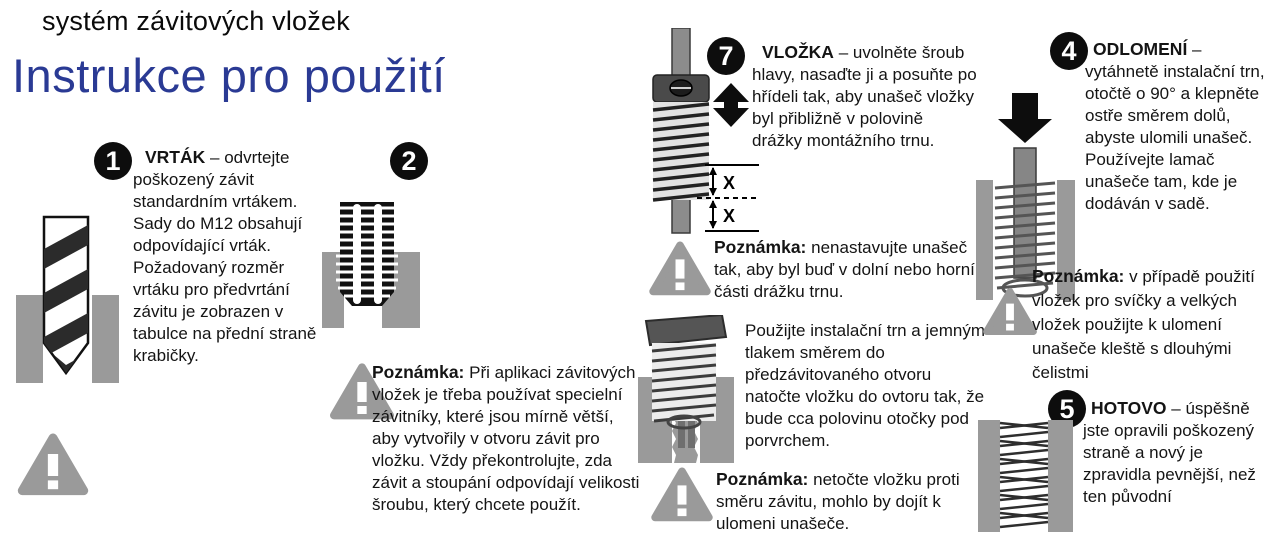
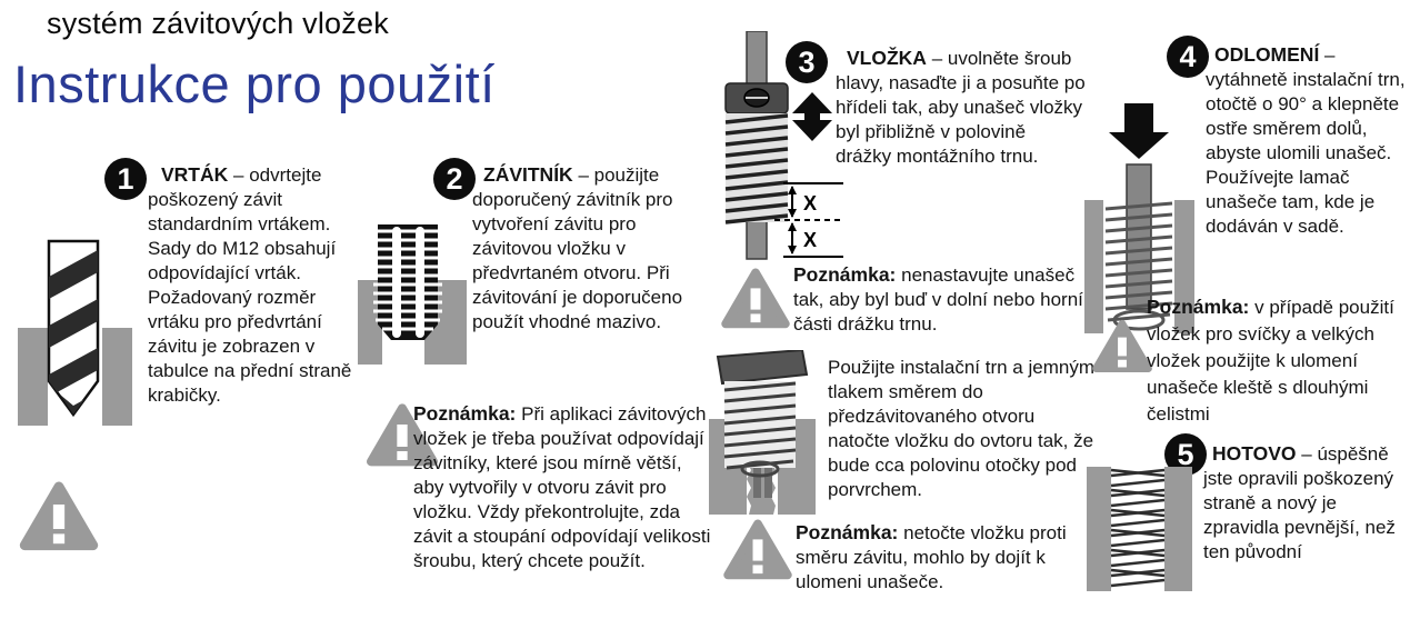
  systém závitových vložek
  Instrukce pro použití
  1
  VRTÁK – odvrtejte poškozený závit standardním vrtákem. Sady do M12 obsahují odpovídající vrták. Požadovaný rozměr vrtáku pro předvrtání závitu je zobrazen v tabulce na přední straně krabičky.
  2
+ ZÁVITNÍK – použijte doporučený závitník pro vytvoření závitu pro závitovou vložku v předvrtaném otvoru. Při závitování je doporučeno použít vhodné mazivo.
- Poznámka: Při aplikaci závitových vložek je třeba používat specielní závitníky, které jsou mírně větší, aby vytvořily v otvoru závit pro vložku. Vždy překontrolujte, zda závit a stoupání odpovídají velikosti šroubu, který chcete použít.
+ Poznámka: Při aplikaci závitových vložek je třeba používat odpovídají závitníky, které jsou mírně větší, aby vytvořily v otvoru závit pro vložku. Vždy překontrolujte, zda závit a stoupání odpovídají velikosti šroubu, který chcete použít.
  X
  X
- 7
+ 3
  VLOŽKA – uvolněte šroub hlavy, nasaďte ji a posuňte po hřídeli tak, aby unašeč vložky byl přibližně v polovině drážky montážního trnu.
  Poznámka: nenastavujte unašeč tak, aby byl buď v dolní nebo horní části drážku trnu.
  Použijte instalační trn a jemným tlakem směrem do předzávitovaného otvoru natočte vložku do ovtoru tak, že bude cca polovinu otočky pod porvrchem.
  Poznámka: netočte vložku proti směru závitu, mohlo by dojít k ulomeni unašeče.
  4
  ODLOMENÍ – vytáhnetě instalační trn, otočtě o 90° a klepněte ostře směrem dolů, abyste ulomili unašeč. Používejte lamač unašeče tam, kde je dodáván v sadě.
  Poznámka: v případě použití vložek pro svíčky a velkých vložek použijte k ulomení unašeče kleště s dlouhými čelistmi
  5
  HOTOVO – úspěšně jste opravili poškozený straně a nový je zpravidla pevnější, než ten původní
